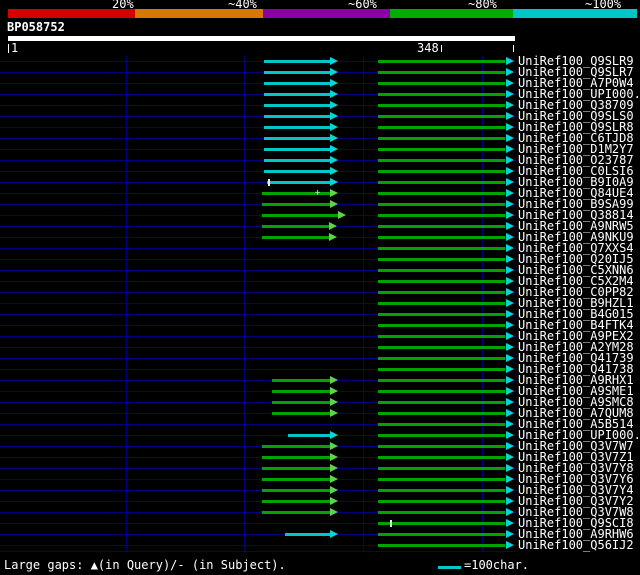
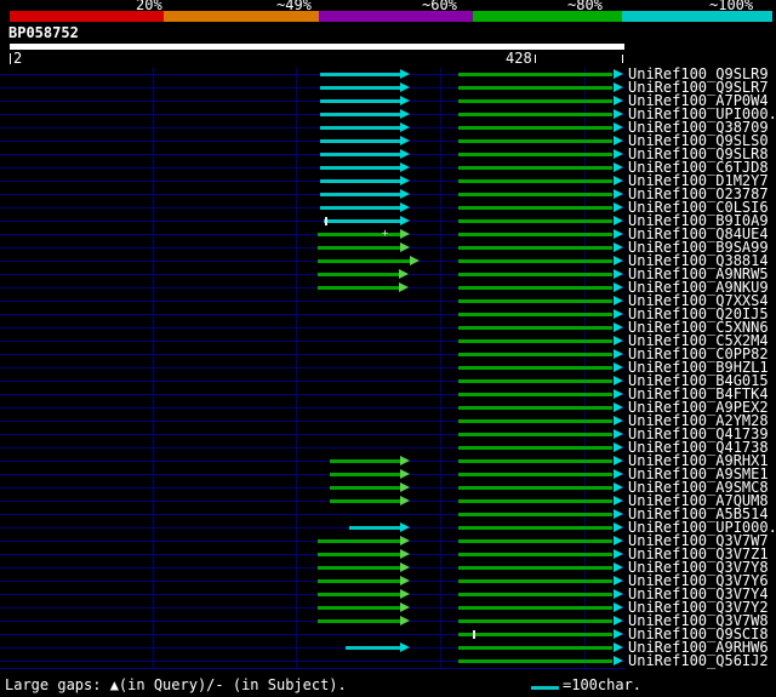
  20%
- ~40%
+ ~49%
  ~60%
  ~80%
  ~100%
  BP058752
- 1
+ 2
- 348
+ 428
  UniRef100_Q9SLR9
  UniRef100_Q9SLR7
  UniRef100_A7P0W4
  UniRef100_UPI000.
  UniRef100_Q38709
  UniRef100_Q9SLS0
  UniRef100_Q9SLR8
  UniRef100_C6TJD8
  UniRef100_D1M2Y7
  UniRef100_O23787
  UniRef100_C0LSI6
  UniRef100_B9I0A9
  +
  UniRef100_Q84UE4
  UniRef100_B9SA99
  UniRef100_Q38814
  UniRef100_A9NRW5
  UniRef100_A9NKU9
  UniRef100_Q7XXS4
  UniRef100_Q20IJ5
  UniRef100_C5XNN6
  UniRef100_C5X2M4
  UniRef100_C0PP82
  UniRef100_B9HZL1
  UniRef100_B4G015
  UniRef100_B4FTK4
  UniRef100_A9PEX2
  UniRef100_A2YM28
  UniRef100_Q41739
  UniRef100_Q41738
  UniRef100_A9RHX1
  UniRef100_A9SME1
  UniRef100_A9SMC8
  UniRef100_A7QUM8
  UniRef100_A5B514
  UniRef100_UPI000.
  UniRef100_Q3V7W7
  UniRef100_Q3V7Z1
  UniRef100_Q3V7Y8
  UniRef100_Q3V7Y6
  UniRef100_Q3V7Y4
  UniRef100_Q3V7Y2
  UniRef100_Q3V7W8
  UniRef100_Q9SCI8
  UniRef100_A9RHW6
  UniRef100_Q56IJ2
  Large gaps: ▲(in Query)/- (in Subject).
  =100char.
